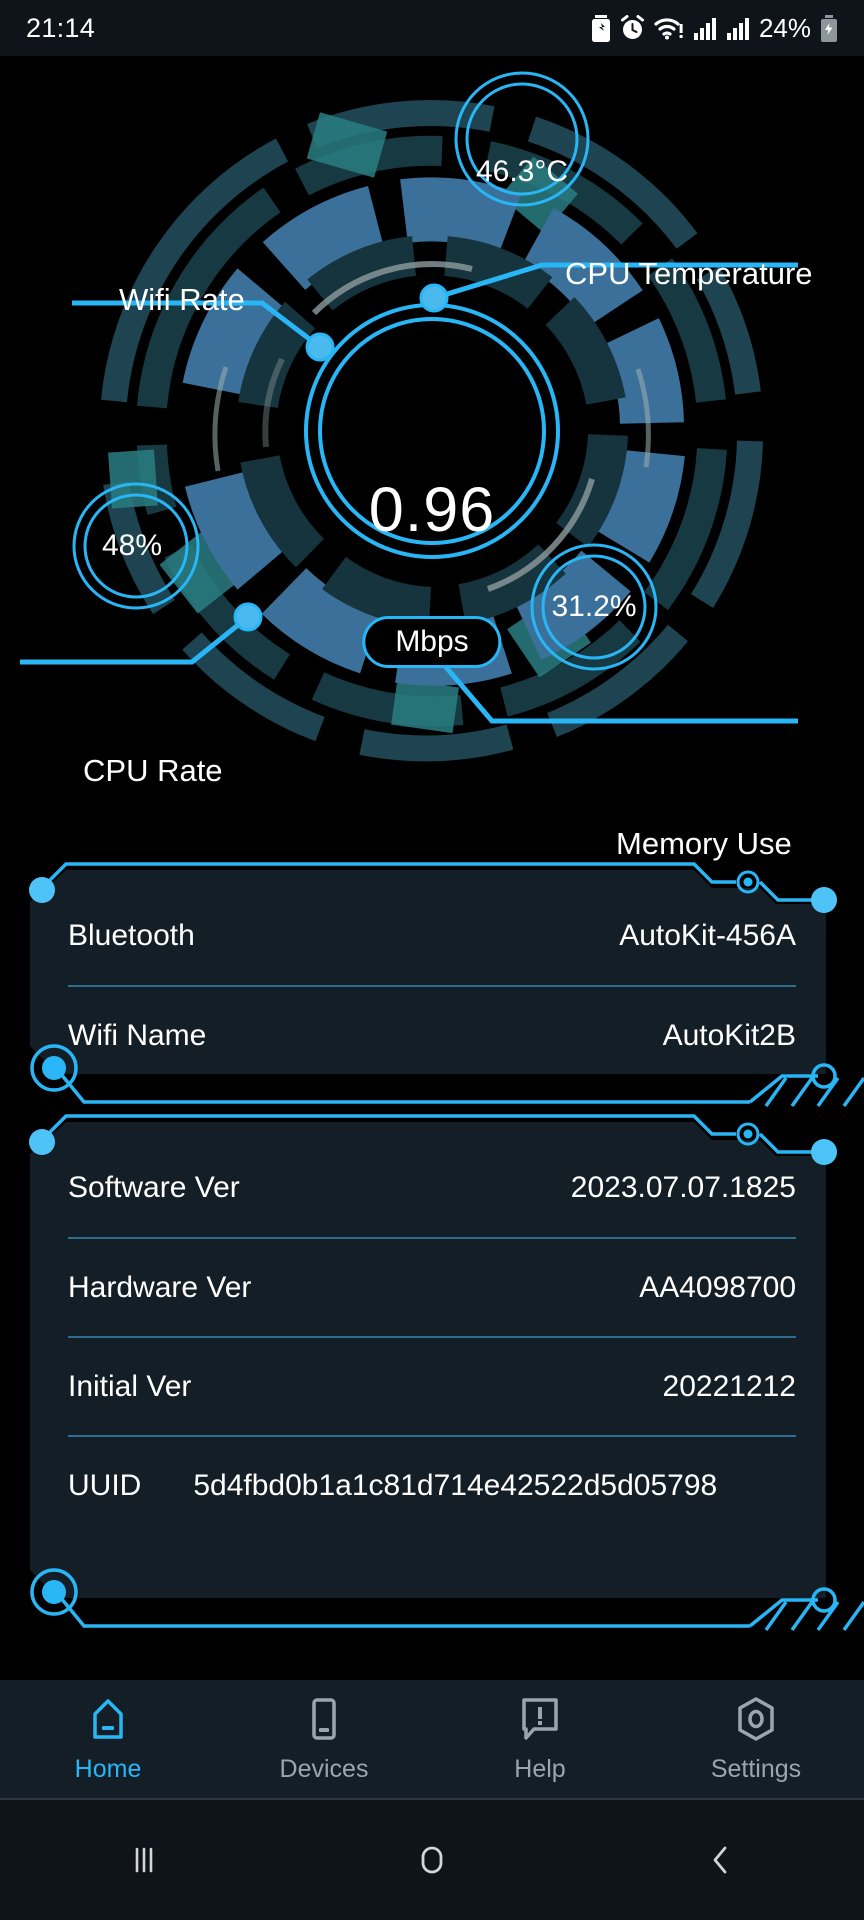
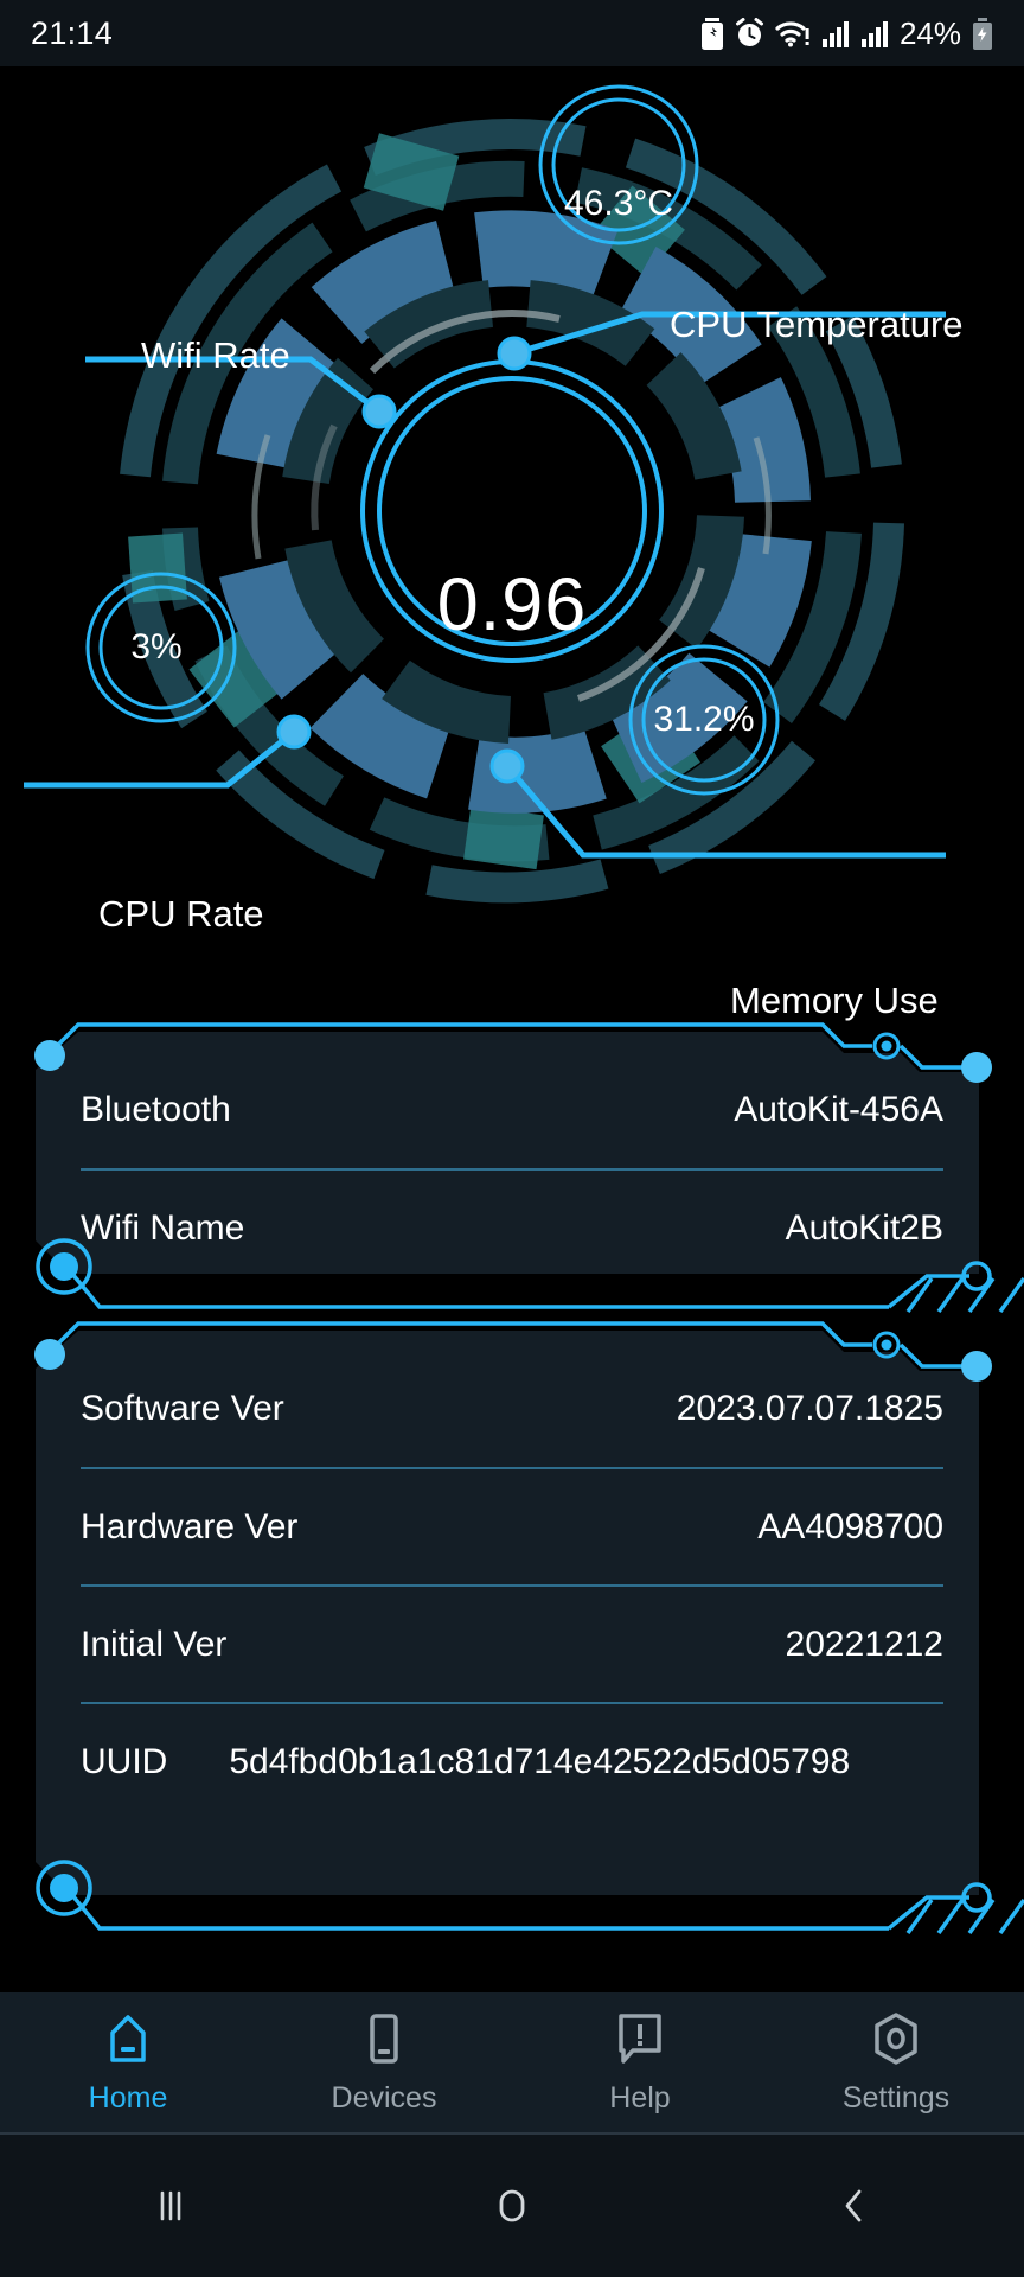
  21:14
  24%
  46.3°C
- 48%
+ 3%
  31.2%
  Wifi Rate
  CPU Temperature
  CPU Rate
  Memory Use
  0.96
- Mbps
  Bluetooth
  AutoKit-456A
  Wifi Name
  AutoKit2B
  Software Ver
  2023.07.07.1825
  Hardware Ver
  AA4098700
  Initial Ver
  20221212
  UUID
  5d4fbd0b1a1c81d714e42522d5d05798
  Home
  Devices
  Help
  Settings
